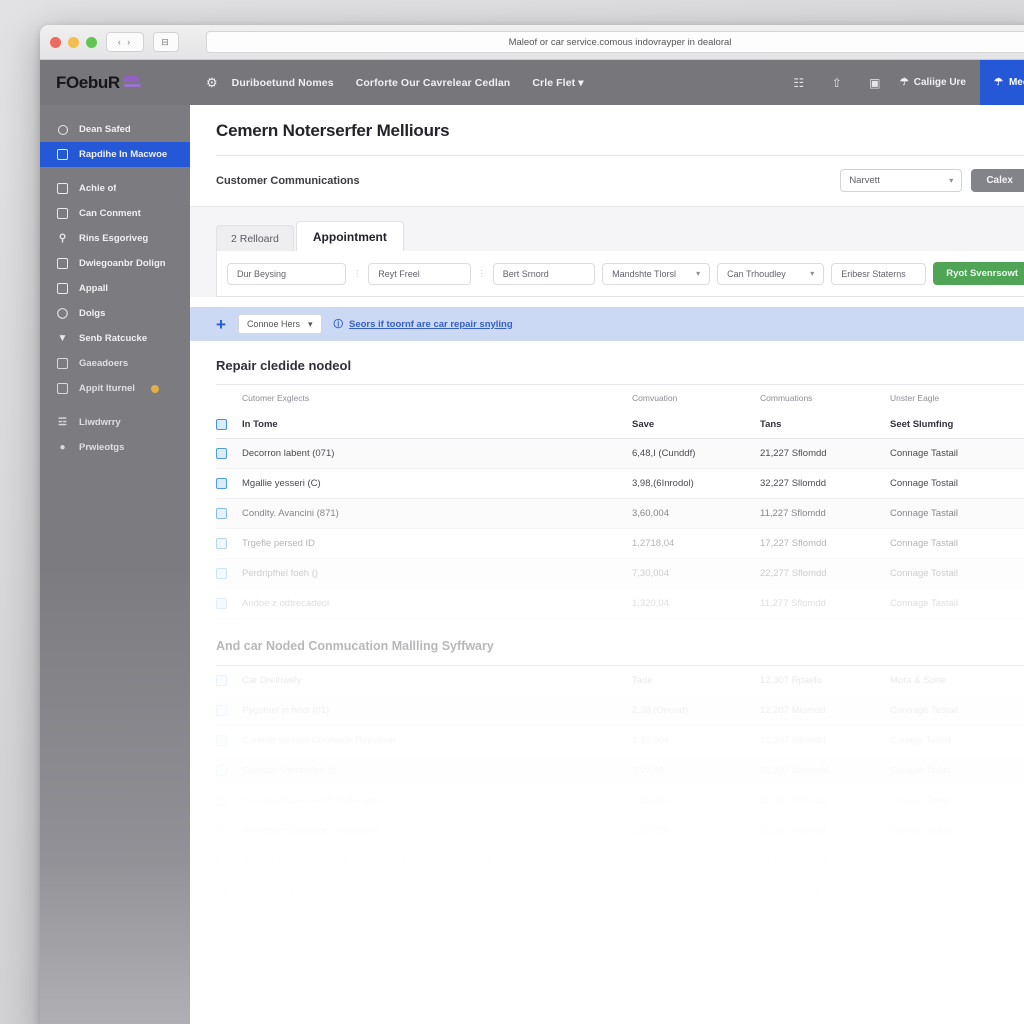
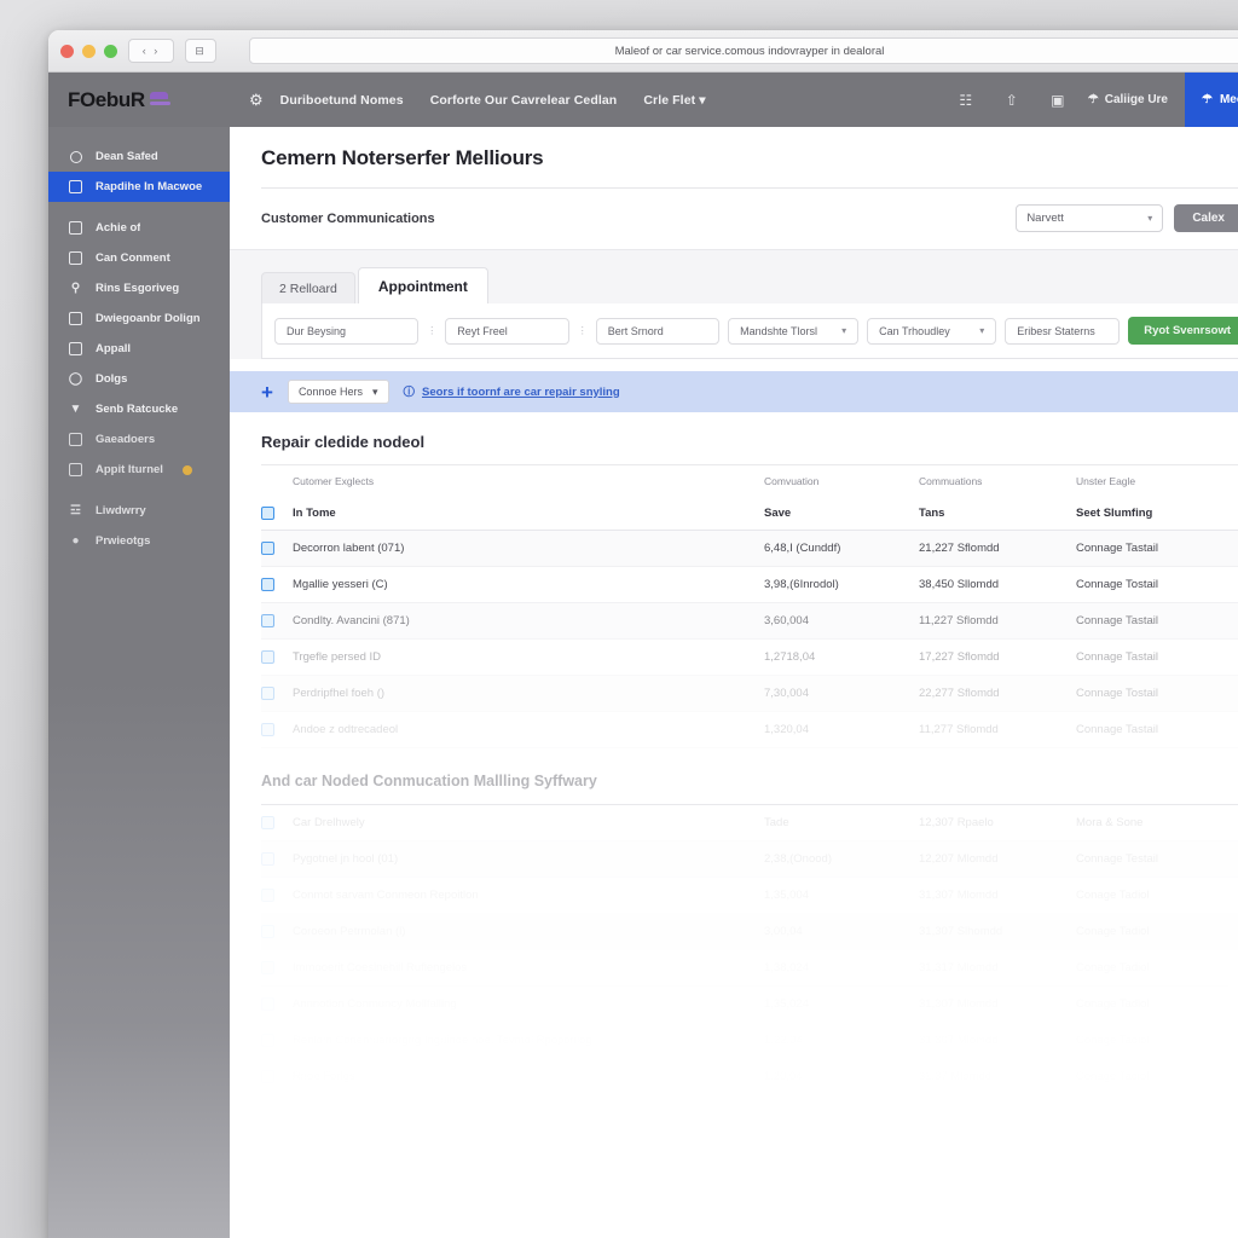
  ‹ ›
  ⊟
  Maleof or car service.comous indovrayper in dealoral
  FOebuR
  ⚙
  Duriboetund Nomes
  Corforte Our Cavrelear Cedlan
  Crle Flet ▾
  ☷
  ⇧
  ▣
  ☂
  Caliige Ure
  ☂
  Dean Safed
  Rapdihe In Macwoe
  Achie of
  Can Conment
  ⚲
  Rins Esgoriveg
  Dwiegoanbr Dolign
  Appall
  ◯
  Dolgs
  ▼
  Senb Ratcucke
  Gaeadoers
  Appit Iturnel
  ☲
  Liwdwrry
  ●
  Prwieotgs
  Cemern Noterserfer Melliours
  Customer Communications
  Narvett
  ▾
  Calex
  2 Relloard
  Appointment
  Dur Beysing
  ⋮
  Reyt Freel
  ⋮
  Bert Srnord
  Mandshte Tlorsl
  ▾
  Can Trhoudley
  ▾
  Eribesr Staterns
  Ryot Svenrsowt
  +
  Connoe Hers
  ▾
  ⓘ
  Seors if toornf are car repair snyling
  Repair cledide nodeol
  Cutomer Exglects
  Comvuation
  Commuations
  Unster Eagle
  In Tome
  Save
  Tans
  Seet Slumfing
  Decorron labent (071)
  6,48,I (Cunddf)
  21,227 Sflomdd
  Connage Tastail
  Mgallie yesseri (C)
  3,98,(6Inrodol)
- 32,227 Sllomdd
+ 38,450 Sllomdd
  Connage Tostail
  Condlty. Avancini (871)
  3,60,004
  11,227 Sflomdd
  Connage Tastail
  Trgefle persed ID
  1,2718,04
  17,227 Sflomdd
  Connage Tastail
  Perdripfhel foeh ()
  7,30,004
  22,277 Sflomdd
  Connage Tostail
  Andoe z odtrecadeol
  1,320,04
  11,277 Sflomdd
  Connage Tastail
  And car Noded Conmucation Mallling Syffwary
